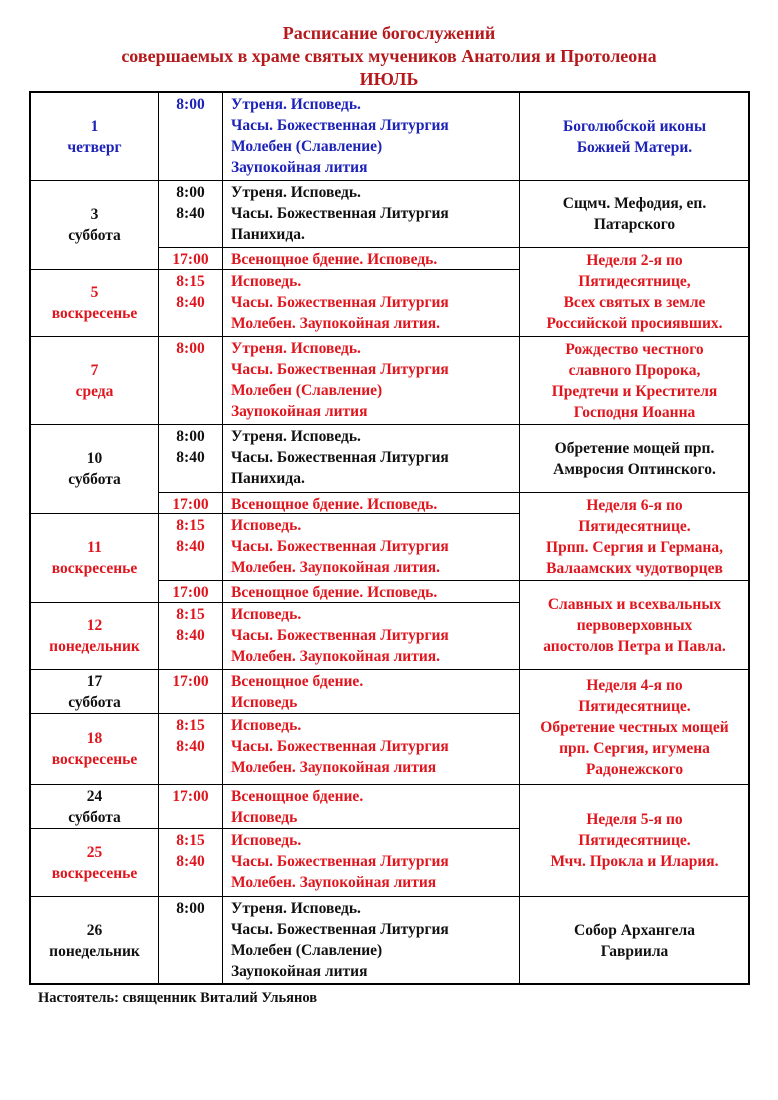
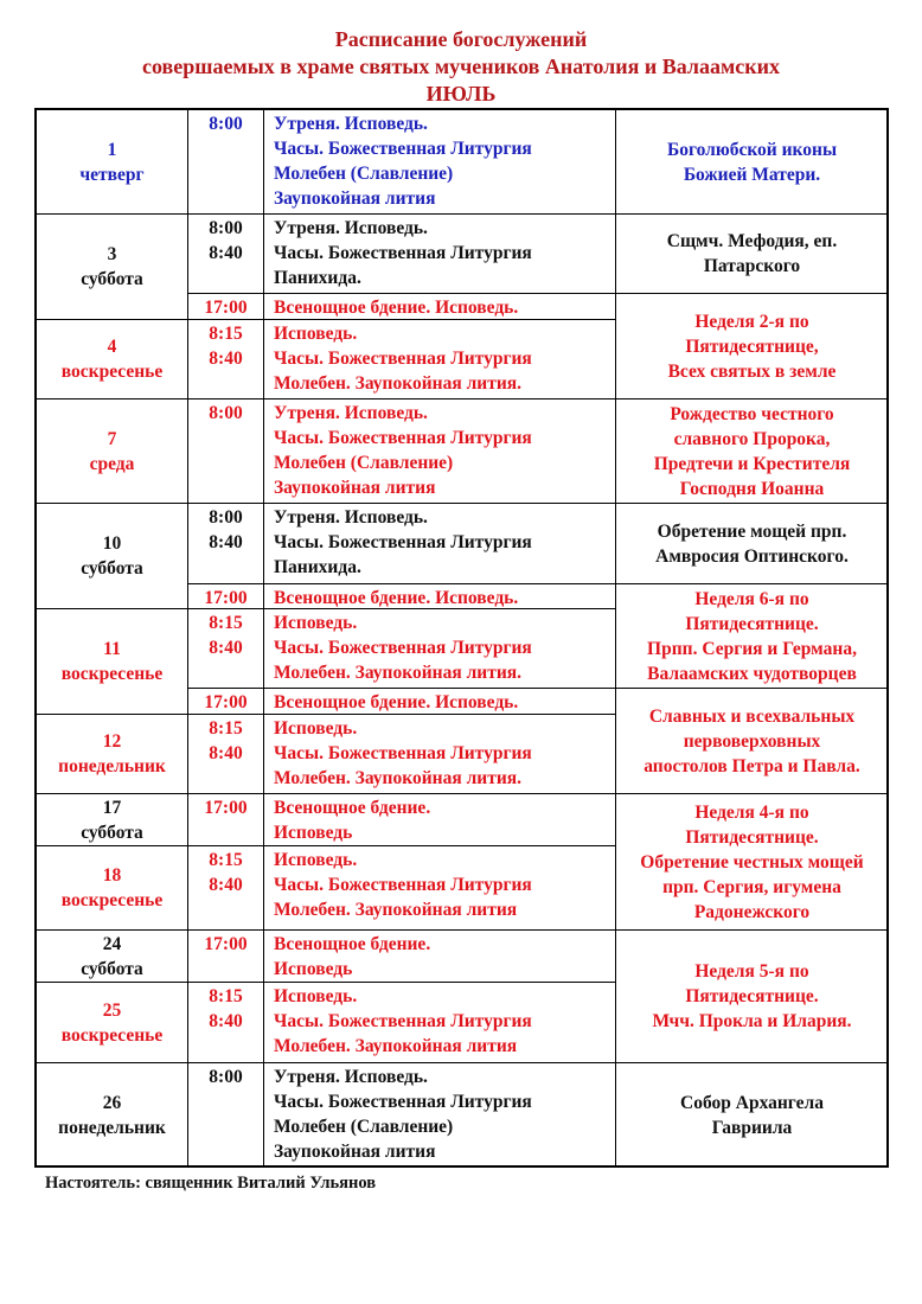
  Расписание богослужений
- совершаемых в храме святых мучеников Анатолия и Протолеона
+ совершаемых в храме святых мучеников Анатолия и Валаамских
  ИЮЛЬ
  1
  четверг
  8:00
  Утреня. Исповедь.
  Часы. Божественная Литургия
  Молебен (Славление)
  Заупокойная лития
  3
  суббота
  8:00
  8:40
  Утреня. Исповедь.
  Часы. Божественная Литургия
  Панихида.
  17:00
  Всенощное бдение. Исповедь.
- 5
+ 4
  воскресенье
  8:15
  8:40
  Исповедь.
  Часы. Божественная Литургия
  Молебен. Заупокойная лития.
  7
  среда
  8:00
  Утреня. Исповедь.
  Часы. Божественная Литургия
  Молебен (Славление)
  Заупокойная лития
  10
  суббота
  8:00
  8:40
  Утреня. Исповедь.
  Часы. Божественная Литургия
  Панихида.
  17:00
  Всенощное бдение. Исповедь.
  11
  воскресенье
  8:15
  8:40
  Исповедь.
  Часы. Божественная Литургия
  Молебен. Заупокойная лития.
  17:00
  Всенощное бдение. Исповедь.
  12
  понедельник
  8:15
  8:40
  Исповедь.
  Часы. Божественная Литургия
  Молебен. Заупокойная лития.
  17
  суббота
  17:00
  Всенощное бдение.
  Исповедь
  18
  воскресенье
  8:15
  8:40
  Исповедь.
  Часы. Божественная Литургия
  Молебен. Заупокойная лития
  24
  суббота
  17:00
  Всенощное бдение.
  Исповедь
  25
  воскресенье
  8:15
  8:40
  Исповедь.
  Часы. Божественная Литургия
  Молебен. Заупокойная лития
  26
  понедельник
  8:00
  Утреня. Исповедь.
  Часы. Божественная Литургия
  Молебен (Славление)
  Заупокойная лития
  Боголюбской иконы
  Божией Матери.
  Сщмч. Мефодия, еп.
  Патарского
  Неделя 2-я по
  Пятидесятнице,
  Всех святых в земле
- Российской просиявших.
  Рождество честного
  славного Пророка,
  Предтечи и Крестителя
  Господня Иоанна
  Обретение мощей прп.
  Амвросия Оптинского.
  Неделя 6-я по
  Пятидесятнице.
  Прпп. Сергия и Германа,
  Валаамских чудотворцев
  Славных и всехвальных
  первоверховных
  апостолов Петра и Павла.
  Неделя 4-я по
  Пятидесятнице.
  Обретение честных мощей
  прп. Сергия, игумена
  Радонежского
  Неделя 5-я по
  Пятидесятнице.
  Мчч. Прокла и Илария.
  Собор Архангела
  Гавриила
  Настоятель: священник Виталий Ульянов
